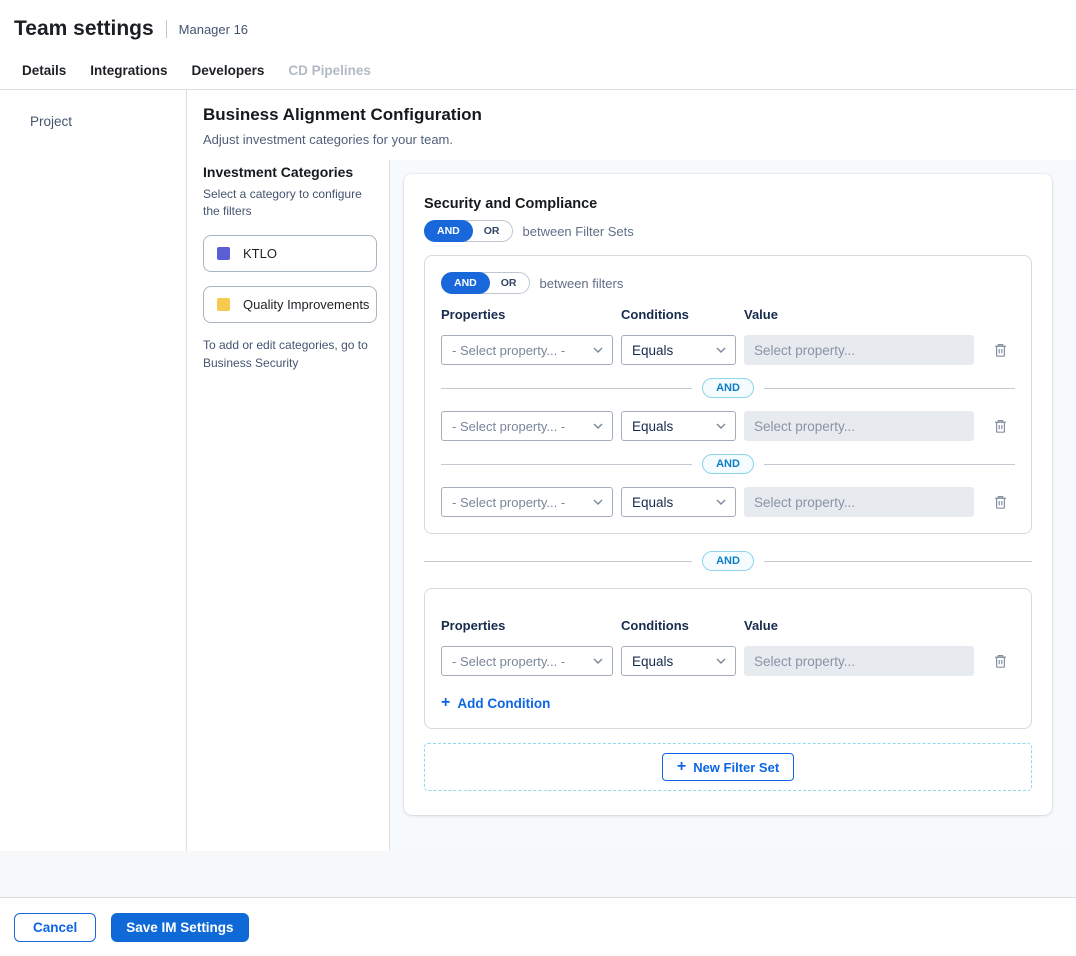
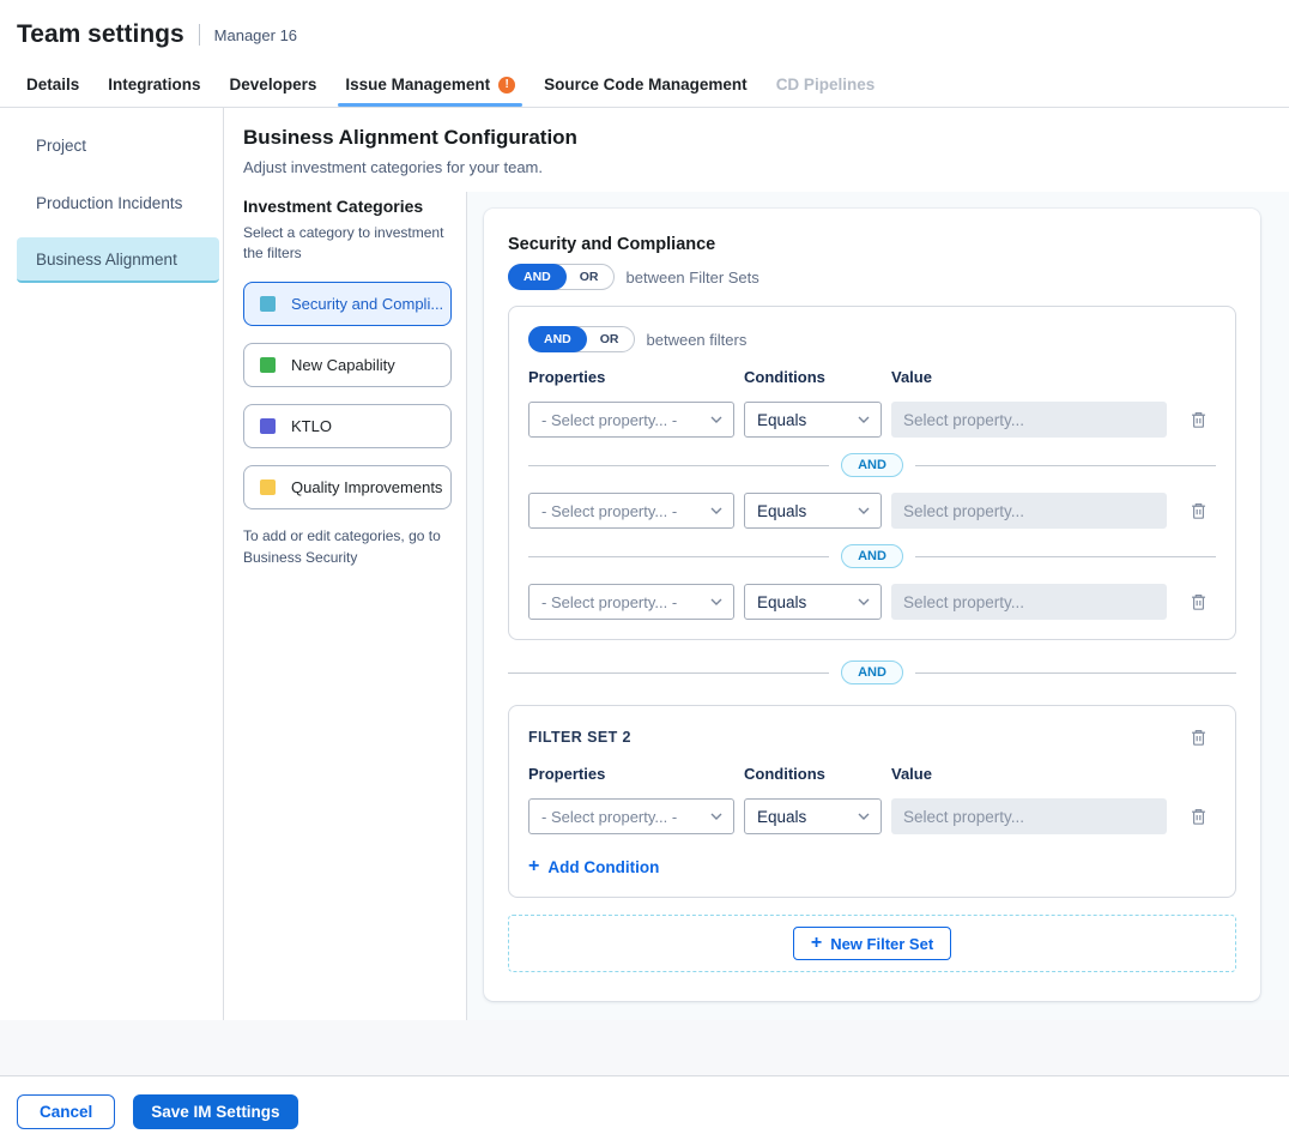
  Team settings
  Manager 16
  Details
  Integrations
  Developers
+ Issue Management
+ !
+ Source Code Management
  CD Pipelines
  Project
+ Production Incidents
+ Business Alignment
  Business Alignment Configuration
  Adjust investment categories for your team.
  Investment Categories
- Select a category to configure the filters
+ Select a category to investment the filters
+ Security and Compli...
+ New Capability
  KTLO
  Quality Improvements
  To add or edit categories, go to Business Security
  Security and Compliance
  AND
  OR
  between Filter Sets
  AND
  OR
  between filters
  Properties
  Conditions
  Value
  - Select property... -
  Equals
  Select property...
  AND
  - Select property... -
  Equals
  Select property...
  AND
  - Select property... -
  Equals
  Select property...
  AND
+ FILTER SET 2
  Properties
  Conditions
  Value
  - Select property... -
  Equals
  Select property...
  +
  Add Condition
  +
  New Filter Set
  Cancel
  Save IM Settings
